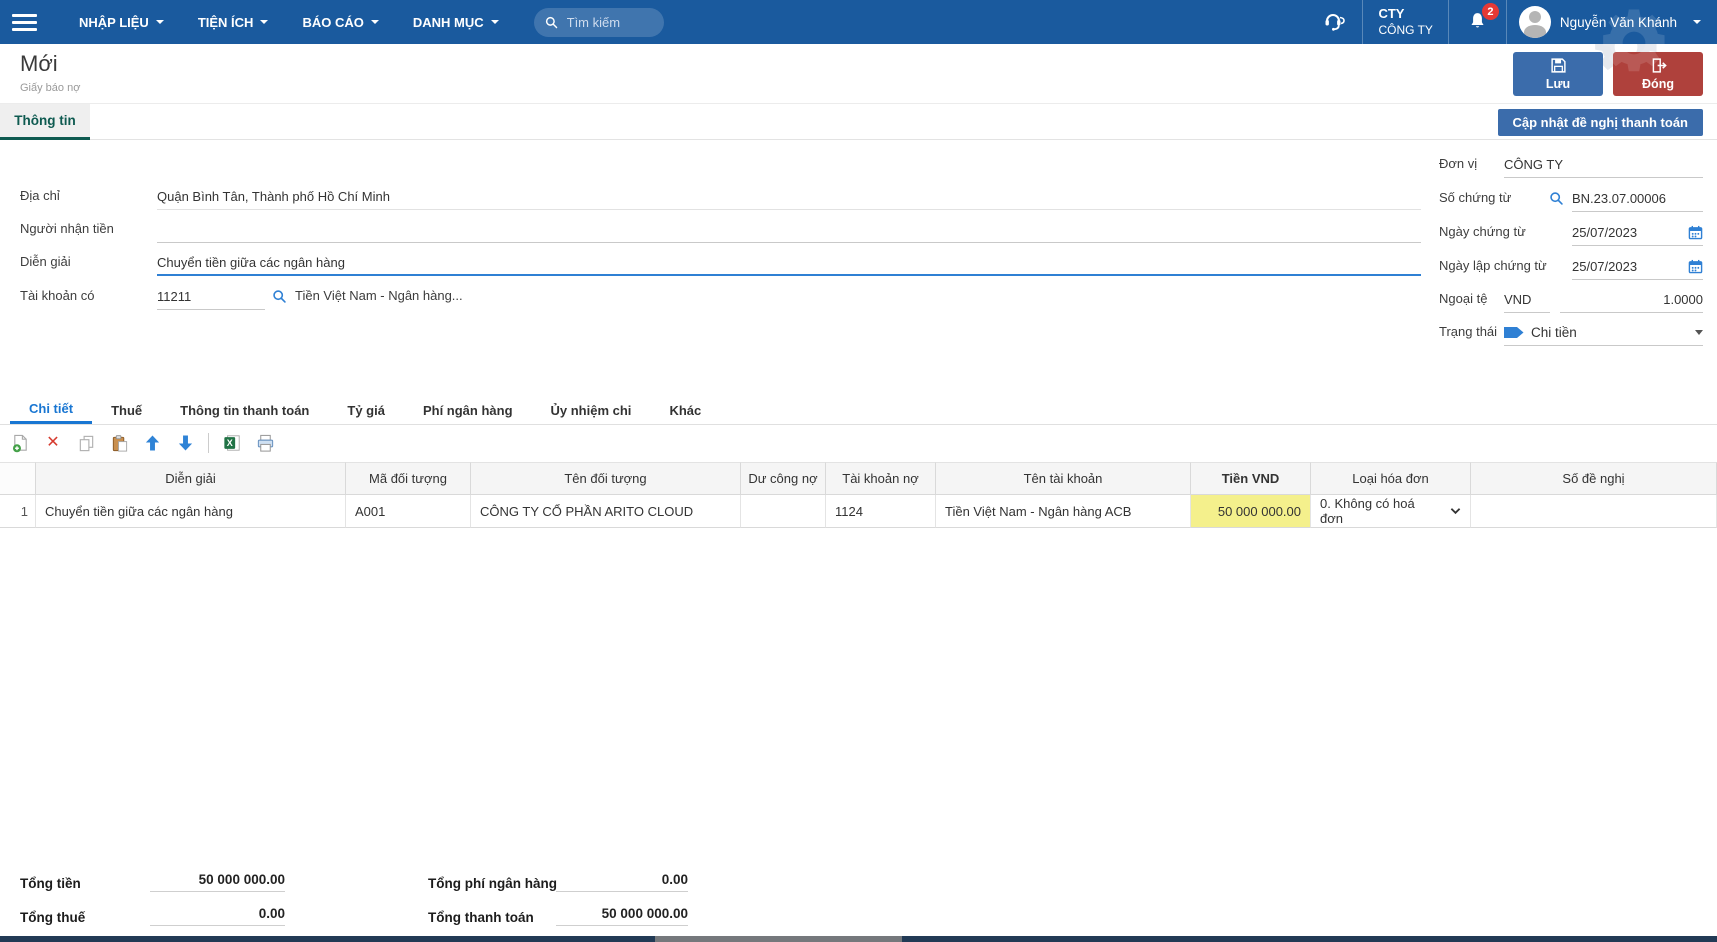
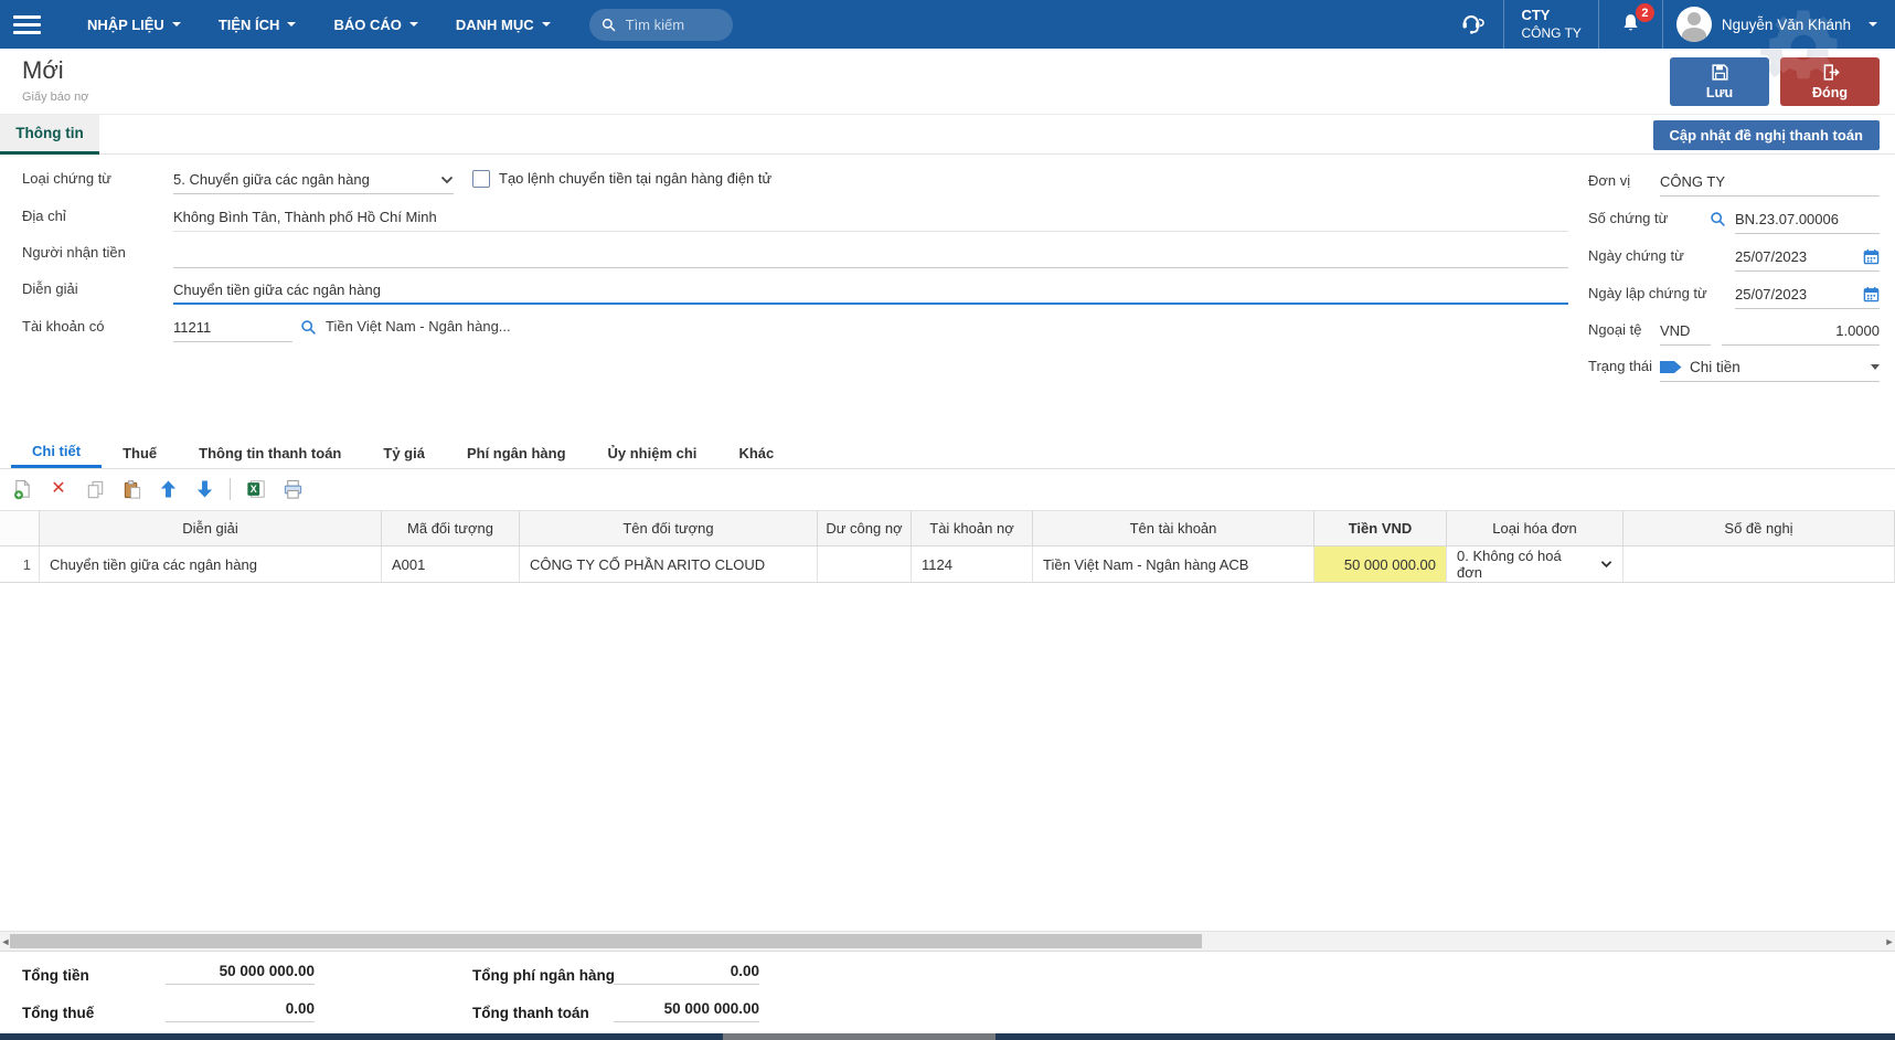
  NHẬP LIỆU
  TIỆN ÍCH
  BÁO CÁO
  DANH MỤC
  Tìm kiếm
  CTY
  CÔNG TY
  2
  Nguyễn Văn Khánh
  Mới
  Giấy báo nợ
  Lưu
  Đóng
  Thông tin
  Cập nhật đề nghị thanh toán
+ Loại chứng từ
+ 5. Chuyển giữa các ngân hàng
+ Tạo lệnh chuyển tiền tại ngân hàng điện tử
  Địa chỉ
- Quận Bình Tân, Thành phố Hồ Chí Minh
+ Không Bình Tân, Thành phố Hồ Chí Minh
  Người nhận tiền
  Diễn giải
  Chuyển tiền giữa các ngân hàng
  Tài khoản có
  11211
  Tiền Việt Nam - Ngân hàng...
  Đơn vị
  CÔNG TY
  Số chứng từ
  BN.23.07.00006
  Ngày chứng từ
  25/07/2023
  Ngày lập chứng từ
  25/07/2023
  Ngoại tệ
  VND
  1.0000
  Trạng thái
  Chi tiền
  Chi tiết
  Thuế
  Thông tin thanh toán
  Tỷ giá
  Phí ngân hàng
  Ủy nhiệm chi
  Khác
  ✕
  X
  Diễn giải
  Mã đối tượng
  Tên đối tượng
  Dư công nợ
  Tài khoản nợ
  Tên tài khoản
  Tiền VND
  Loại hóa đơn
  Số đề nghị
  1
  Chuyển tiền giữa các ngân hàng
  A001
  CÔNG TY CỔ PHẦN ARITO CLOUD
  1124
  Tiền Việt Nam - Ngân hàng ACB
  50 000 000.00
  0. Không có hoá đơn
+ ◄
+ ►
  Tổng tiền
  50 000 000.00
  Tổng thuế
  0.00
  Tổng phí ngân hàng
  0.00
  Tổng thanh toán
  50 000 000.00
